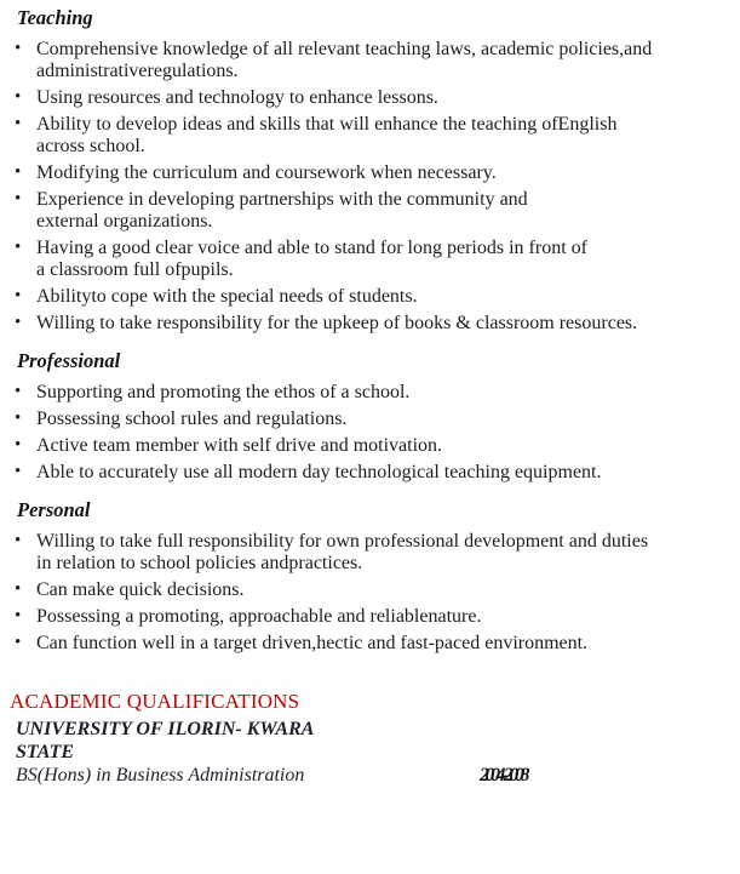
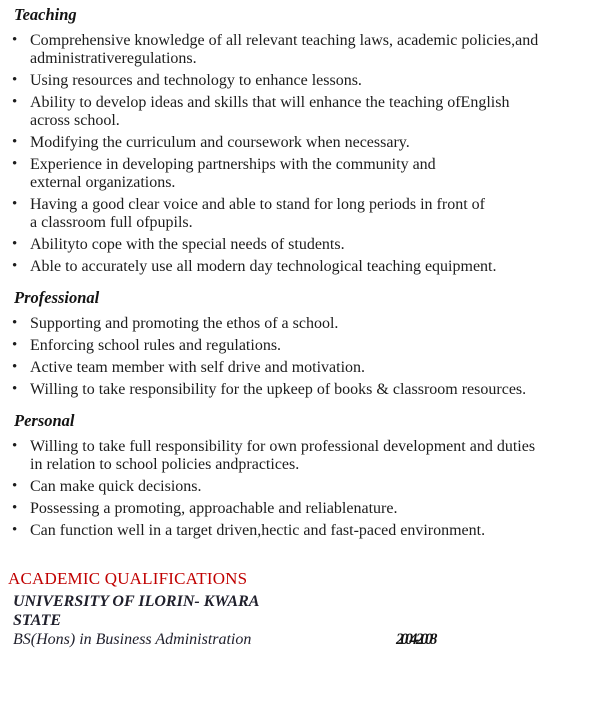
  Teaching
  Comprehensive knowledge of all relevant teaching laws, academic policies,and
  administrativeregulations.
  Using resources and technology to enhance lessons.
  Ability to develop ideas and skills that will enhance the teaching ofEnglish
  across school.
  Modifying the curriculum and coursework when necessary.
  Experience in developing partnerships with the community and
  external organizations.
  Having a good clear voice and able to stand for long periods in front of
  a classroom full ofpupils.
  Abilityto cope with the special needs of students.
- Willing to take responsibility for the upkeep of books & classroom resources.
+ Able to accurately use all modern day technological teaching equipment.
  Professional
  Supporting and promoting the ethos of a school.
- Possessing school rules and regulations.
+ Enforcing school rules and regulations.
  Active team member with self drive and motivation.
- Able to accurately use all modern day technological teaching equipment.
+ Willing to take responsibility for the upkeep of books & classroom resources.
  Personal
  Willing to take full responsibility for own professional development and duties
  in relation to school policies andpractices.
  Can make quick decisions.
  Possessing a promoting, approachable and reliablenature.
  Can function well in a target driven,hectic and fast-paced environment.
  ACADEMIC QUALIFICATIONS
  UNIVERSITY OF ILORIN- KWARA
  STATE
  BS(Hons) in Business Administration
  2004-2008
